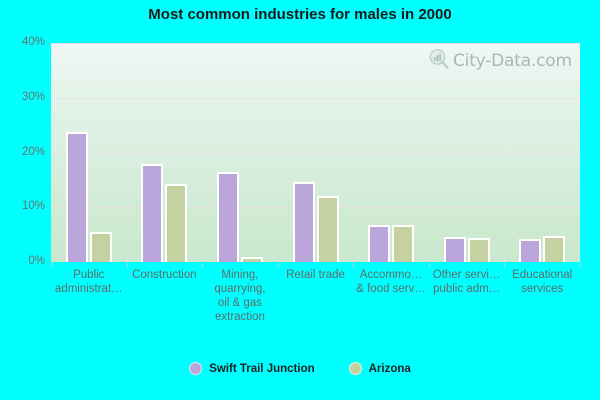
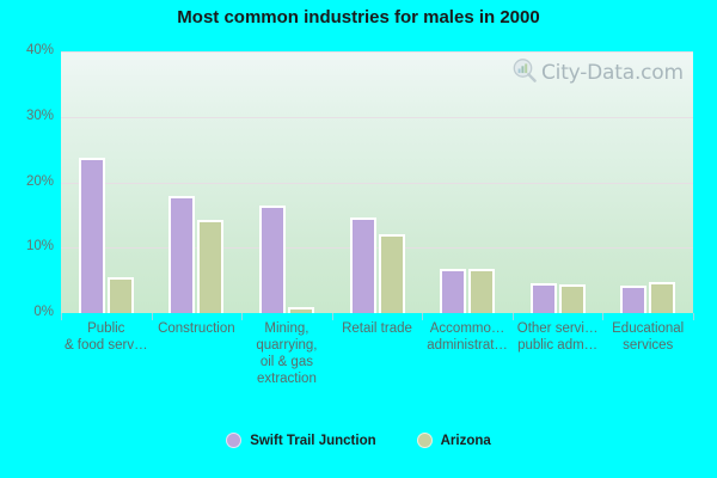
  Most common industries for males in 2000
  0%
  10%
  20%
  30%
  40%
  Public
- administrat…
+ & food serv…
  Construction
  Mining,
  quarrying,
  oil & gas
  extraction
  Retail trade
  Accommo…
- & food serv…
+ administrat…
  Other servi…
  public adm…
  Educational
  services
  City-Data.com
  Swift Trail Junction
  Arizona
